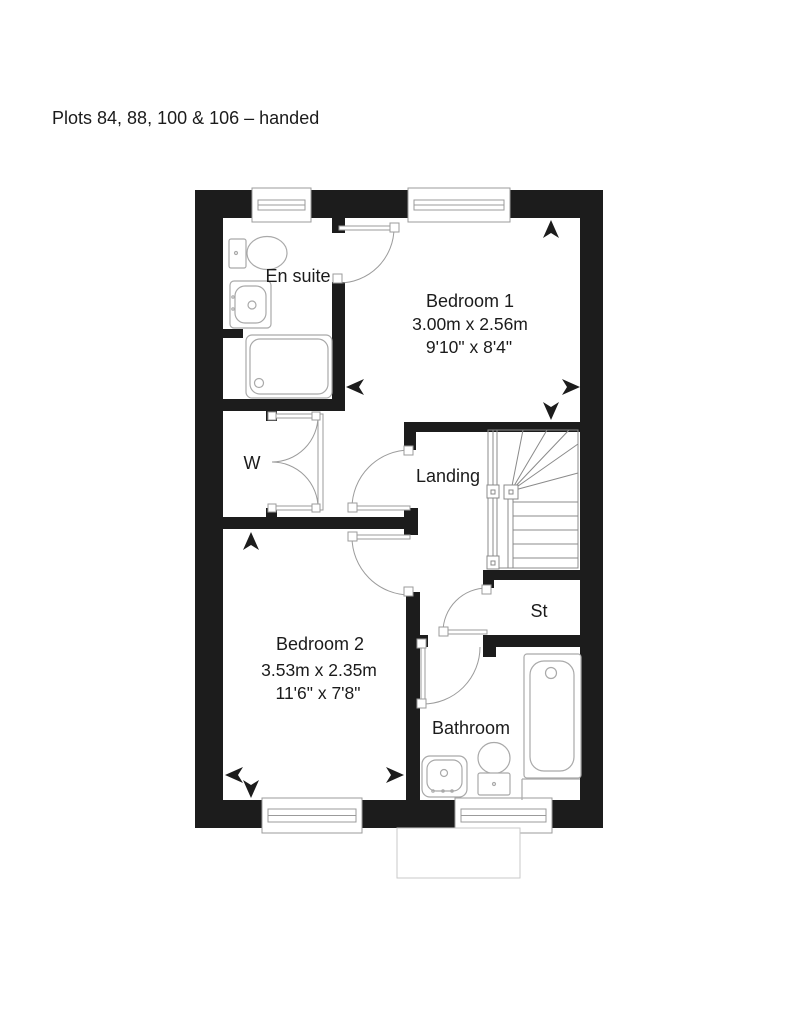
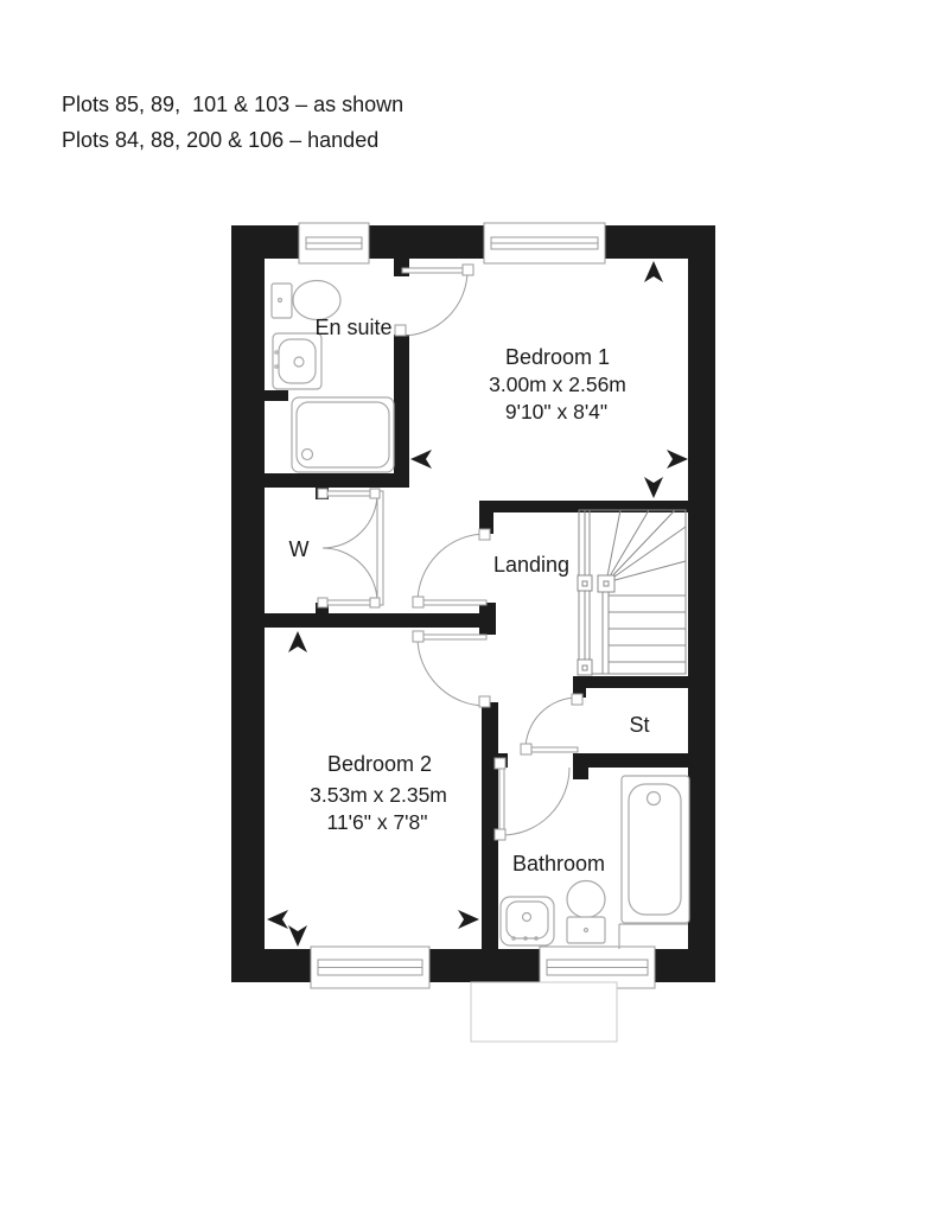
+ Plots 85, 89, 101 & 103 – as shown
- Plots 84, 88, 100 & 106 – handed
+ Plots 84, 88, 200 & 106 – handed
  En suite
  Bedroom 1
  3.00m x 2.56m
  9'10" x 8'4"
  W
  Landing
  St
  Bedroom 2
  3.53m x 2.35m
  11'6" x 7'8"
  Bathroom
